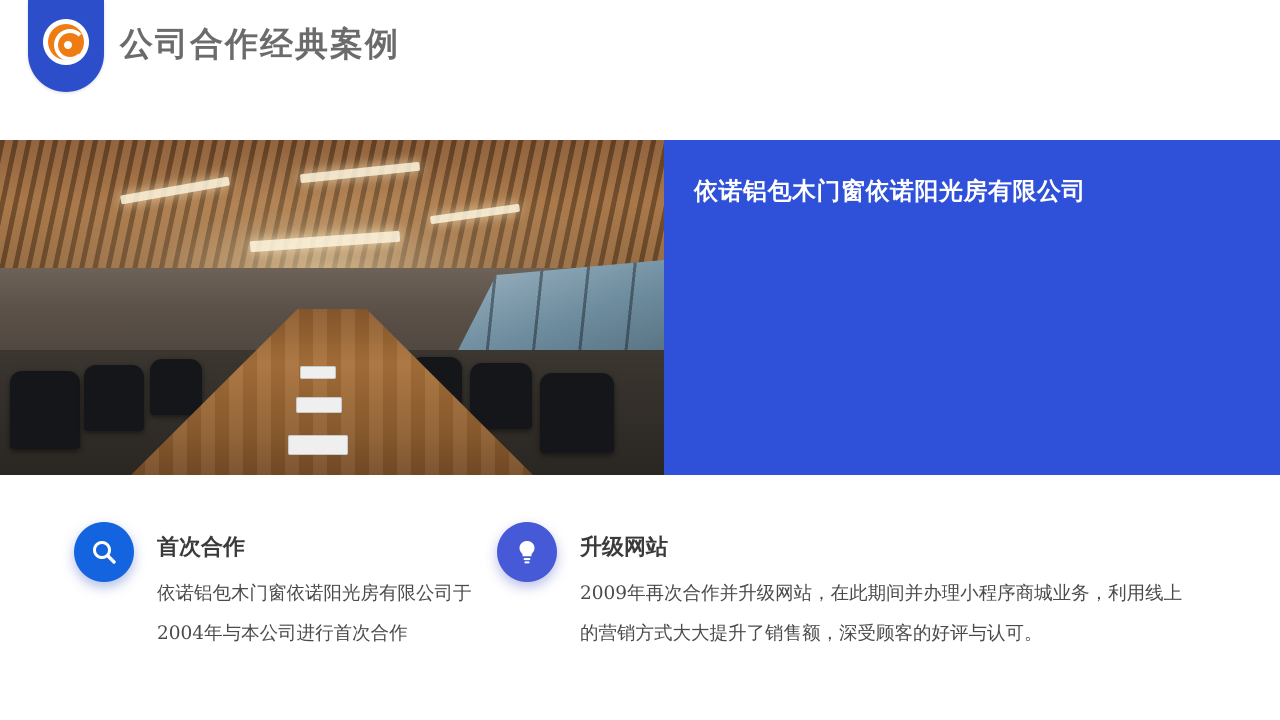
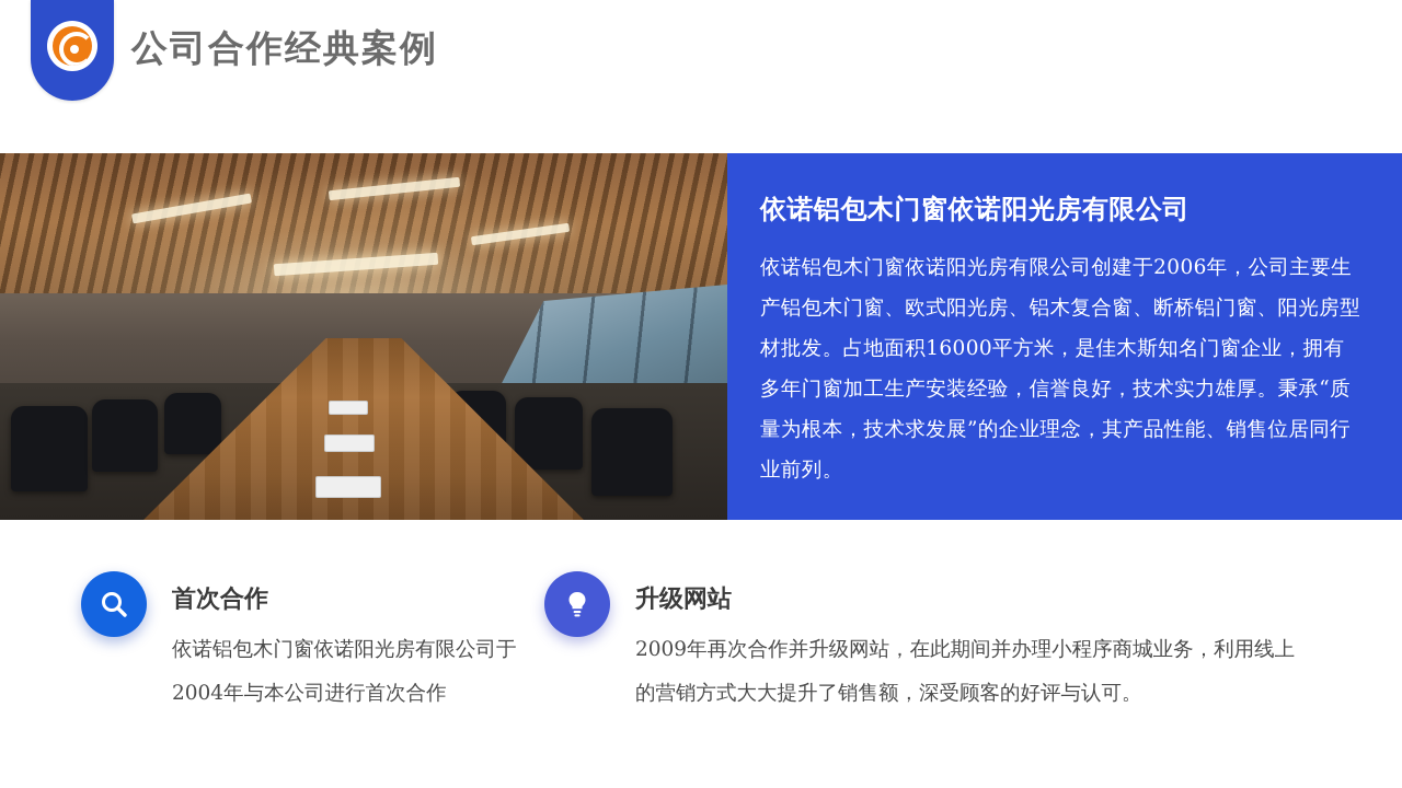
  公司合作经典案例
  依诺铝包木门窗依诺阳光房有限公司
+ 依诺铝包木门窗依诺阳光房有限公司创建于2006年，公司主要生产铝包木门窗、欧式阳光房、铝木复合窗、断桥铝门窗、阳光房型材批发。占地面积16000平方米，是佳木斯知名门窗企业，拥有多年门窗加工生产安装经验，信誉良好，技术实力雄厚。秉承“质量为根本，技术求发展”的企业理念，其产品性能、销售位居同行业前列。
  首次合作
  依诺铝包木门窗依诺阳光房有限公司于2004年与本公司进行首次合作
  升级网站
  2009年再次合作并升级网站，在此期间并办理小程序商城业务，利用线上的营销方式大大提升了销售额，深受顾客的好评与认可。
